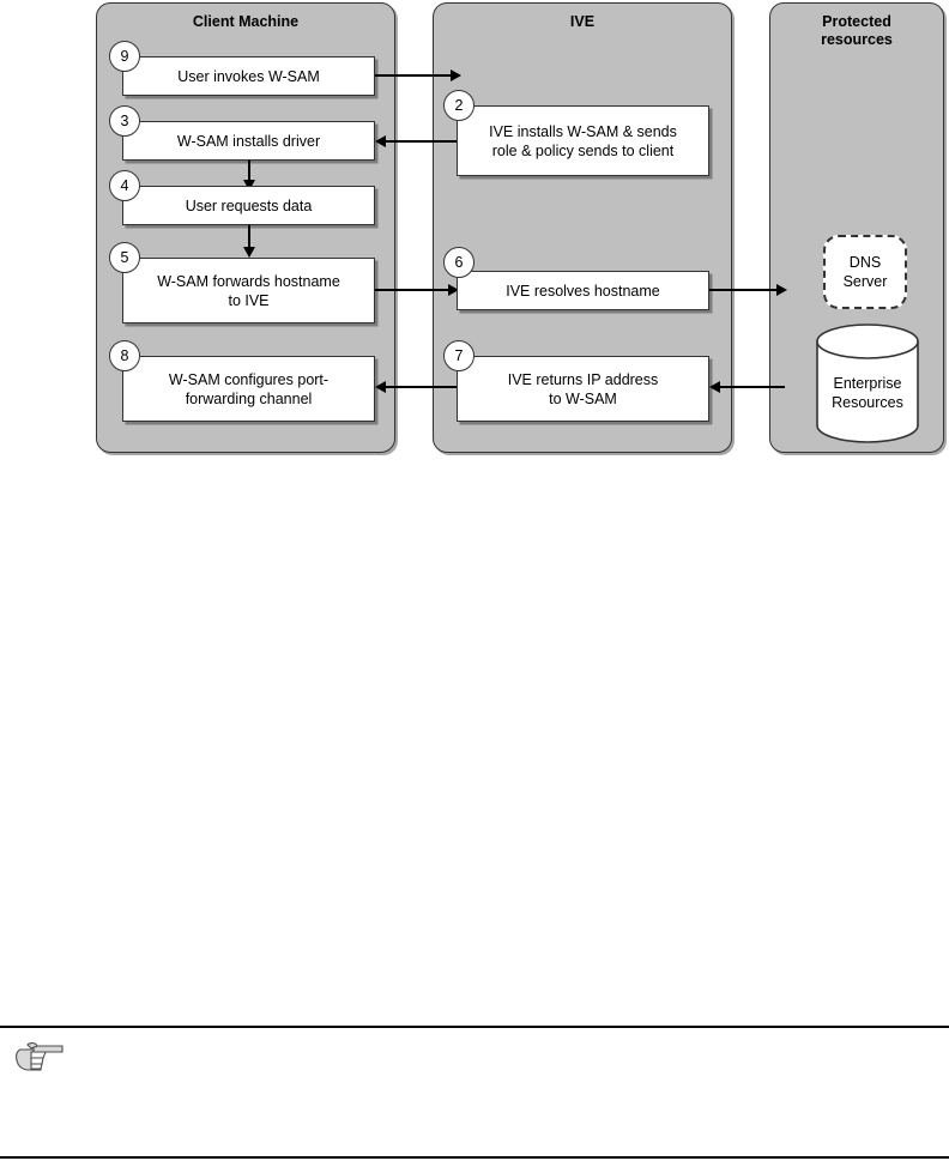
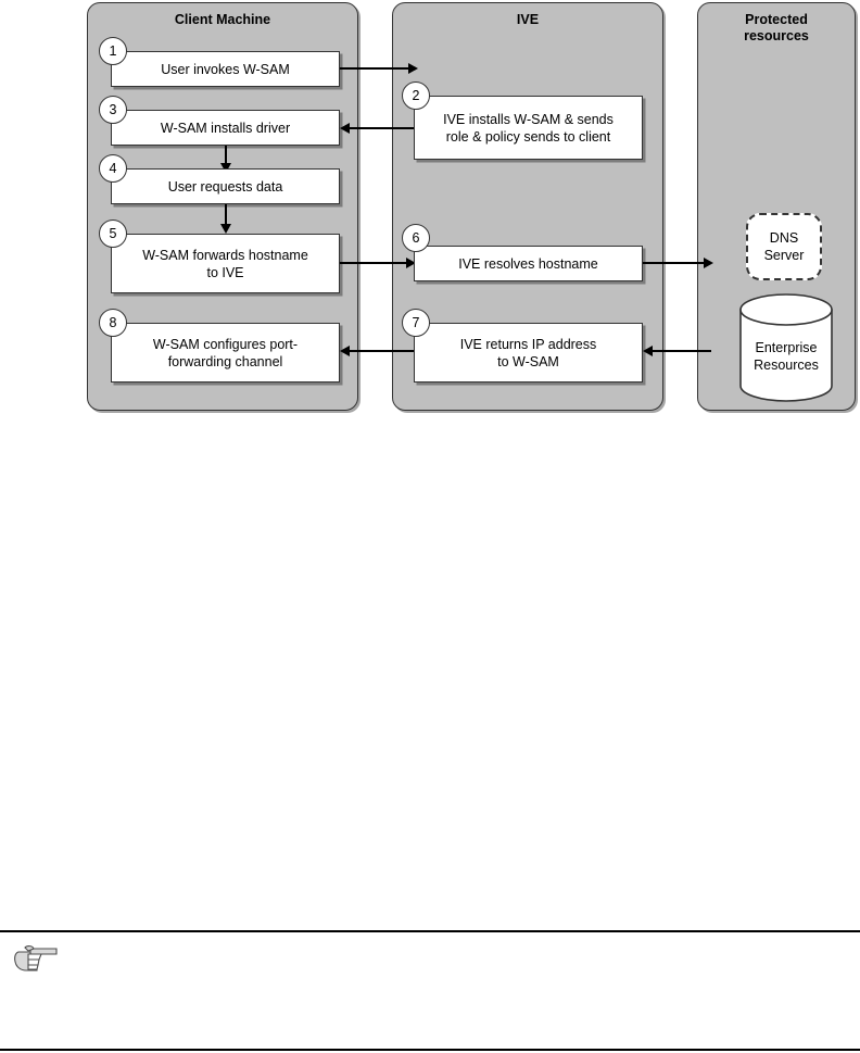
  Client Machine
  IVE
  Protected
  resources
  User invokes W-SAM
- 9
+ 1
  W-SAM installs driver
  3
  User requests data
  4
  W-SAM forwards hostname
  to IVE
  5
  W-SAM configures port-
  forwarding channel
  8
  IVE installs W-SAM & sends
  role & policy sends to client
  2
  IVE resolves hostname
  6
  IVE returns IP address
  to W-SAM
  7
  DNS
  Server
  Enterprise
  Resources
